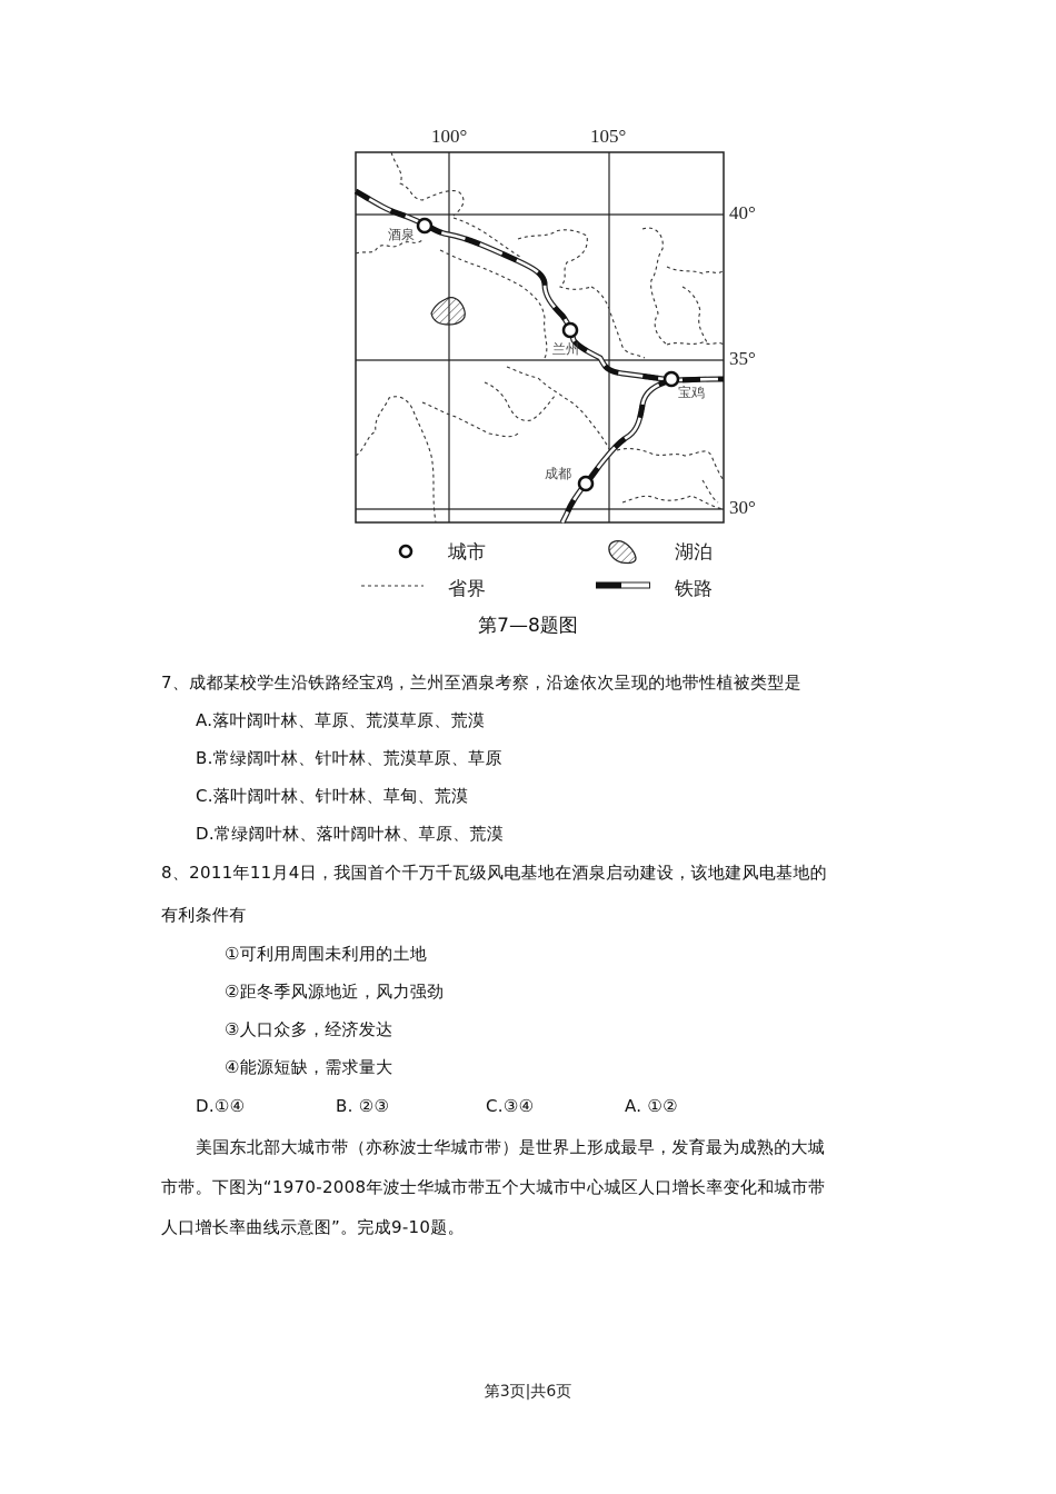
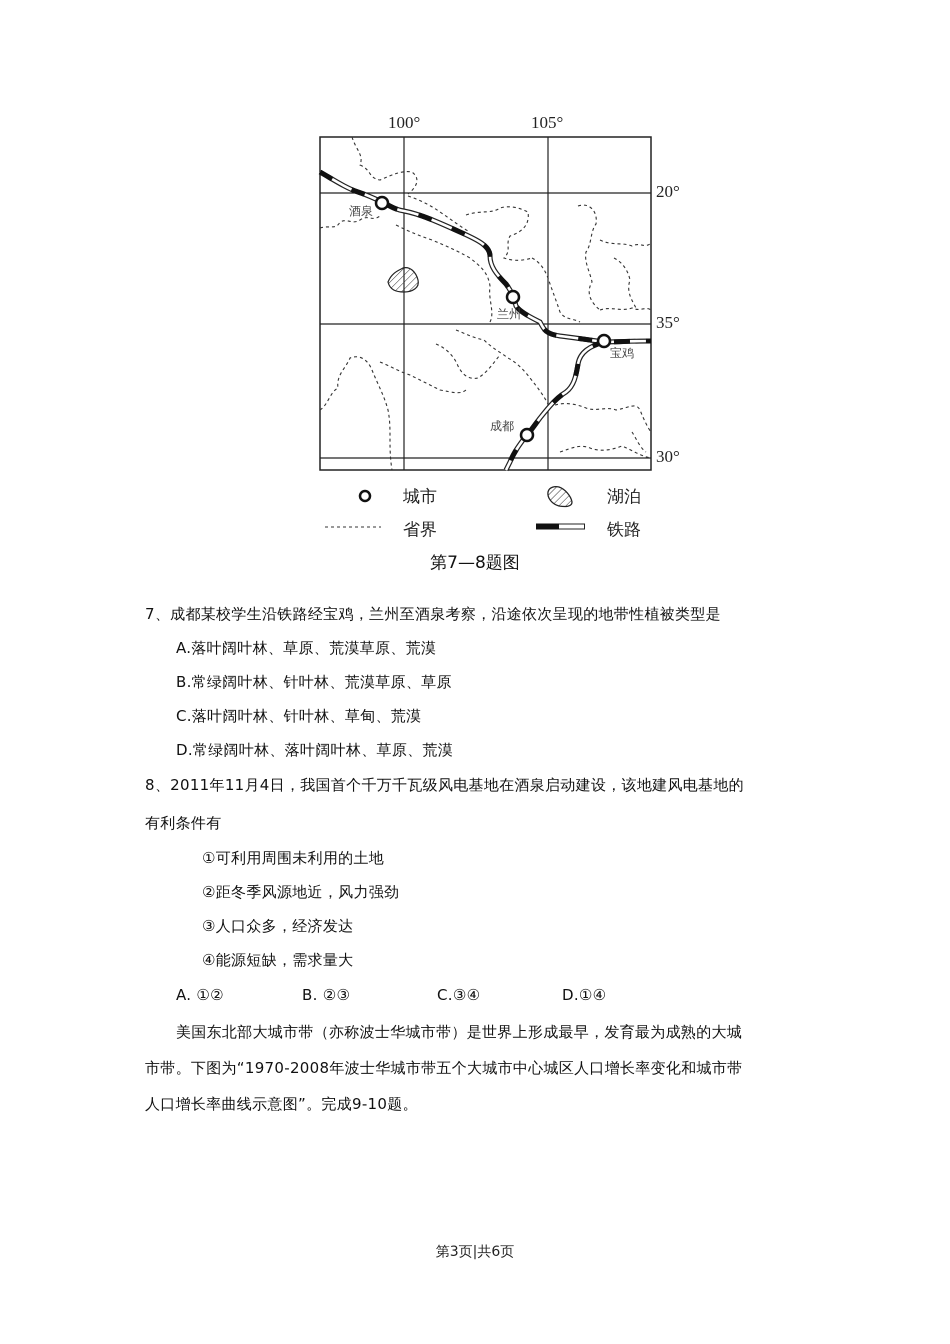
  100°
  105°
- 40°
+ 20°
  35°
  30°
  酒泉
  兰州
  宝鸡
  成都
  城市
  湖泊
  省界
  铁路
  第7—8题图
  7、成都某校学生沿铁路经宝鸡，兰州至酒泉考察，沿途依次呈现的地带性植被类型是
  A.落叶阔叶林、草原、荒漠草原、荒漠
  B.常绿阔叶林、针叶林、荒漠草原、草原
  C.落叶阔叶林、针叶林、草甸、荒漠
  D.常绿阔叶林、落叶阔叶林、草原、荒漠
  8、2011年11月4日，我国首个千万千瓦级风电基地在酒泉启动建设，该地建风电基地的
  有利条件有
  ①可利用周围未利用的土地
  ②距冬季风源地近，风力强劲
  ③人口众多，经济发达
  ④能源短缺，需求量大
- D.①④
+ A. ①②
  B. ②③
  C.③④
- A. ①②
+ D.①④
  美国东北部大城市带（亦称波士华城市带）是世界上形成最早，发育最为成熟的大城
  市带。下图为“1970-2008年波士华城市带五个大城市中心城区人口增长率变化和城市带
  人口增长率曲线示意图”。完成9-10题。
  第3页|共6页
